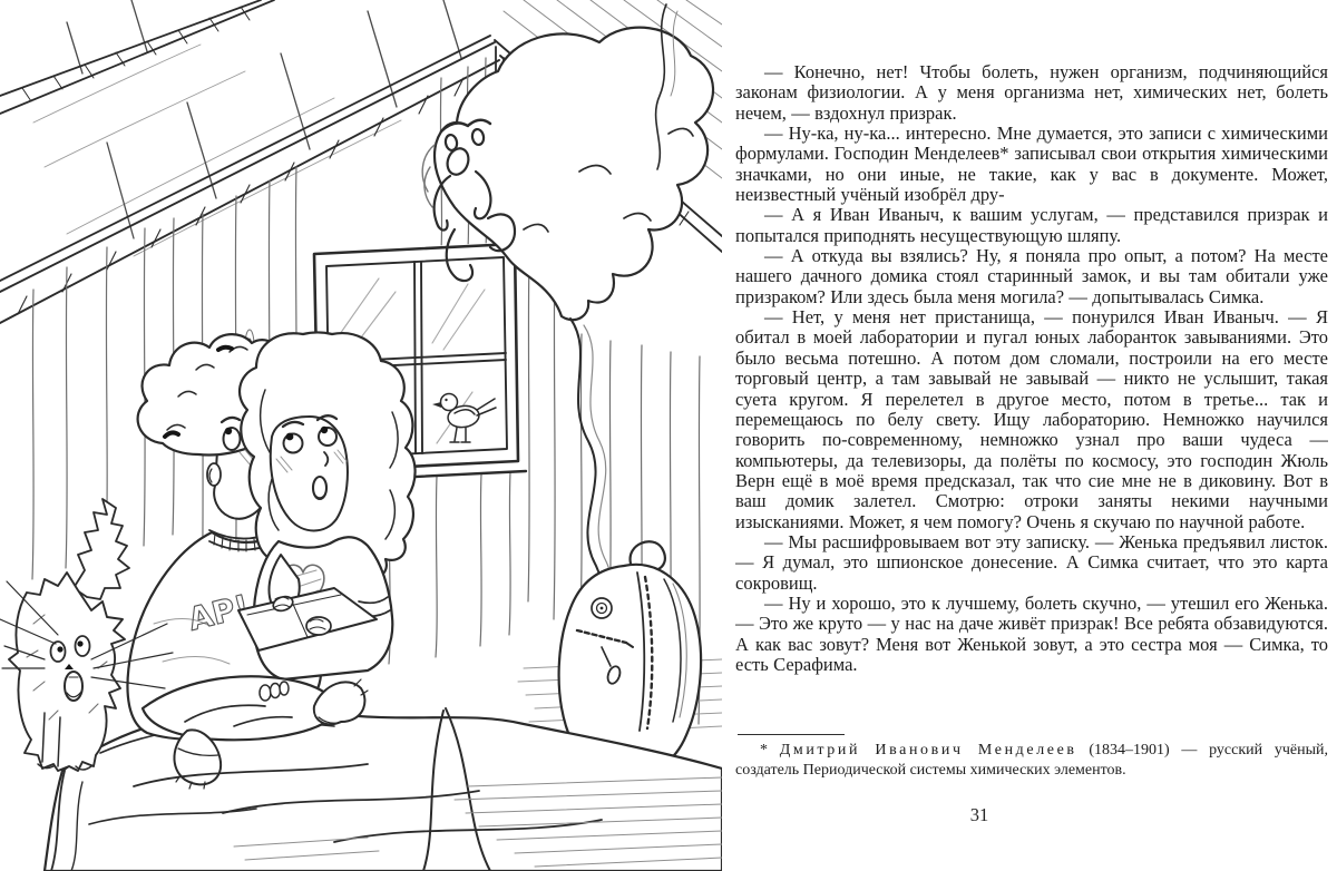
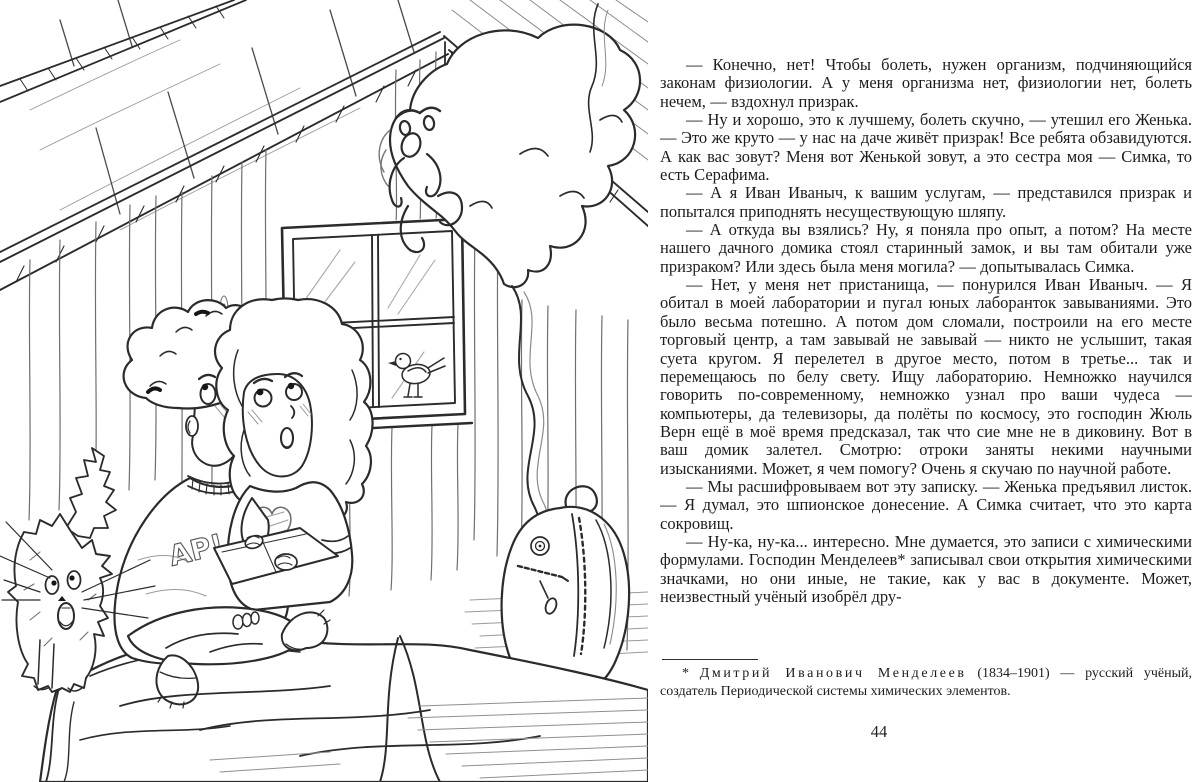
- — Конечно, нет! Чтобы болеть, нужен организм, подчиняющийся законам физиологии. А у меня организма нет, химических нет, болеть нечем, — вздохнул призрак.
+ — Конечно, нет! Чтобы болеть, нужен организм, подчиняющийся законам физиологии. А у меня организма нет, физиологии нет, болеть нечем, — вздохнул призрак.
- — Ну-ка, ну-ка... интересно. Мне думается, это записи с химическими формулами. Господин Менделеев* записывал свои открытия химическими значками, но они иные, не такие, как у вас в документе. Может, неизвестный учёный изобрёл дру-
+ — Ну и хорошо, это к лучшему, болеть скучно, — утешил его Женька. — Это же круто — у нас на даче живёт призрак! Все ребята обзавидуются. А как вас зовут? Меня вот Женькой зовут, а это сестра моя — Симка, то есть Серафима.
  — А я Иван Иваныч, к вашим услугам, — представился призрак и попытался приподнять несуществующую шляпу.
  — А откуда вы взялись? Ну, я поняла про опыт, а потом? На месте нашего дачного домика стоял старинный замок, и вы там обитали уже призраком? Или здесь была меня могила? — допытывалась Симка.
  — Нет, у меня нет пристанища, — понурился Иван Иваныч. — Я обитал в моей лаборатории и пугал юных лаборанток завываниями. Это было весьма потешно. А потом дом сломали, построили на его месте торговый центр, а там завывай не завывай — никто не услышит, такая суета кругом. Я перелетел в другое место, потом в третье... так и перемещаюсь по белу свету. Ищу лабораторию. Немножко научился говорить по-современному, немножко узнал про ваши чудеса — компьютеры, да телевизоры, да полёты по космосу, это господин Жюль Верн ещё в моё время предсказал, так что сие мне не в диковину. Вот в ваш домик залетел. Смотрю: отроки заняты некими научными изысканиями. Может, я чем помогу? Очень я скучаю по научной работе.
  — Мы расшифровываем вот эту записку. — Женька предъявил листок. — Я думал, это шпионское донесение. А Симка считает, что это карта сокровищ.
- — Ну и хорошо, это к лучшему, болеть скучно, — утешил его Женька. — Это же круто — у нас на даче живёт призрак! Все ребята обзавидуются. А как вас зовут? Меня вот Женькой зовут, а это сестра моя — Симка, то есть Серафима.
+ — Ну-ка, ну-ка... интересно. Мне думается, это записи с химическими формулами. Господин Менделеев* записывал свои открытия химическими значками, но они иные, не такие, как у вас в документе. Может, неизвестный учёный изобрёл дру-
  * Дмитрий Иванович Менделеев (1834–1901) — русский учёный, создатель Периодической системы химических элементов.
- 31
+ 44
